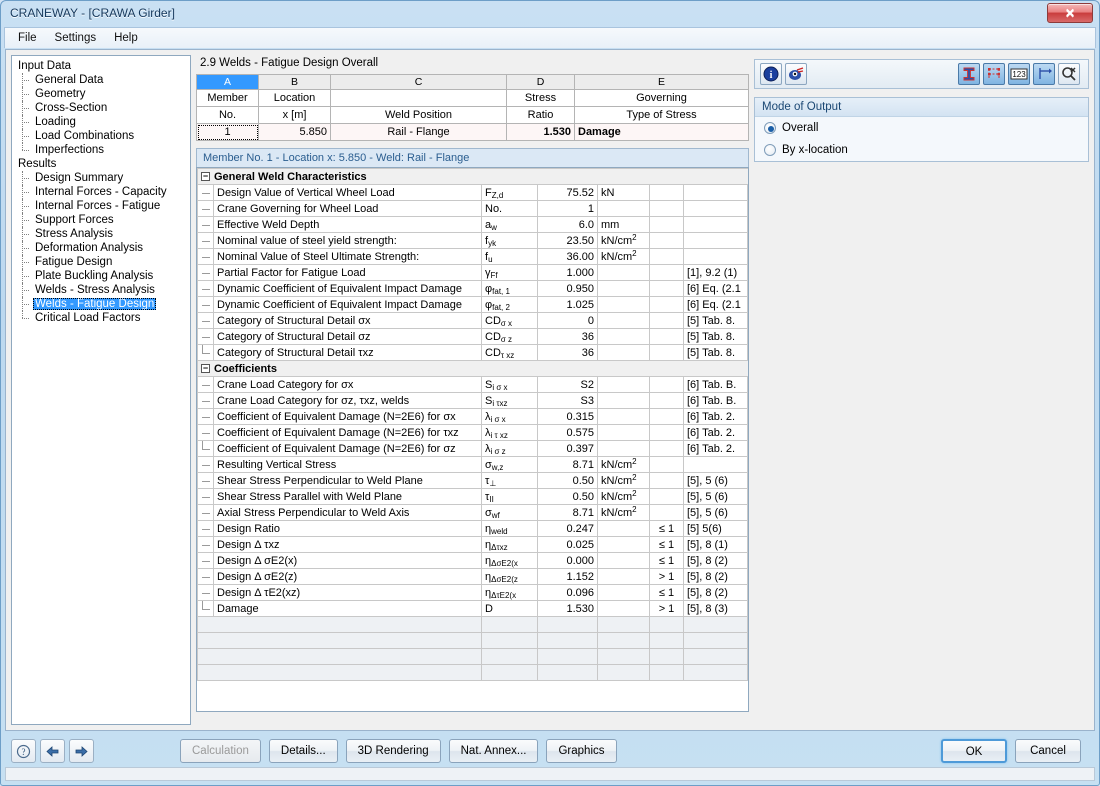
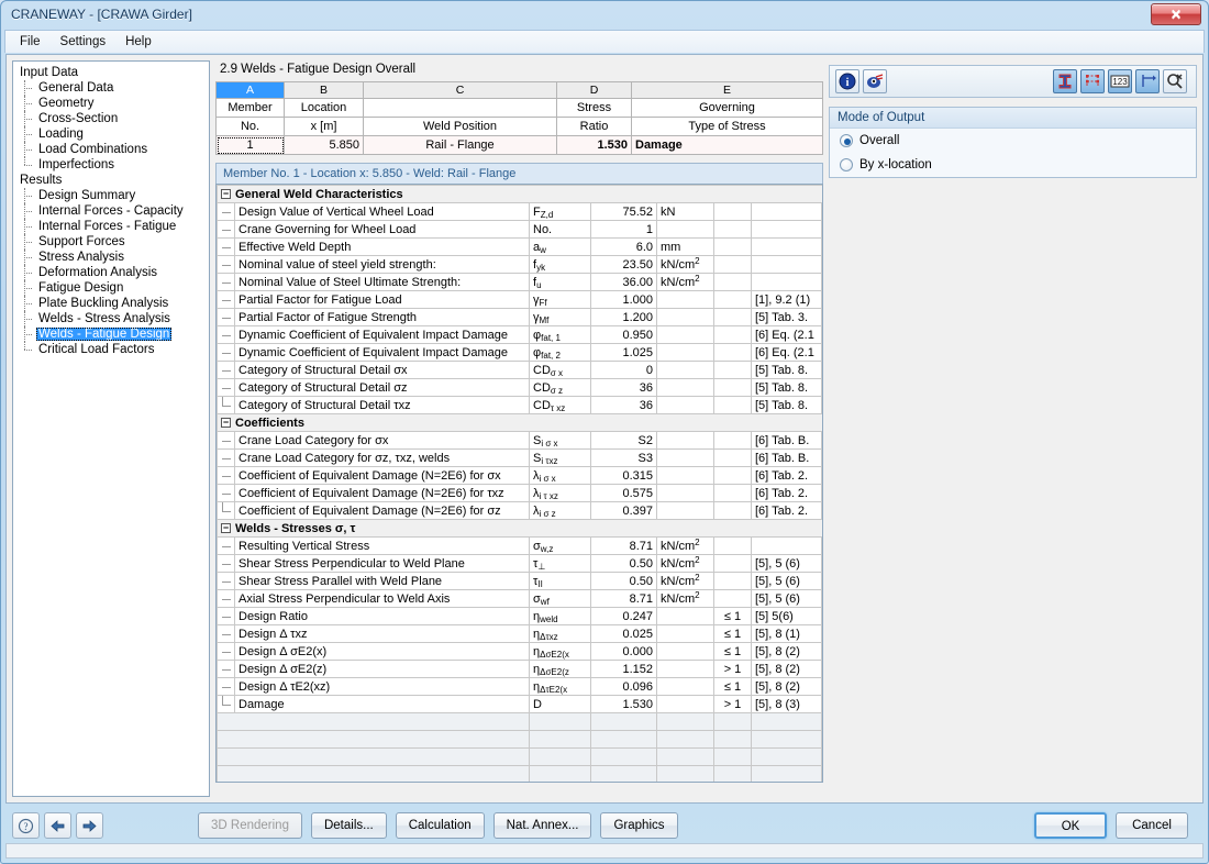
  CRANEWAY - [CRAWA Girder]
  ✕
  File
  Settings
  Help
  Input Data
  General Data
  Geometry
  Cross-Section
  Loading
  Load Combinations
  Imperfections
  Results
  Design Summary
  Internal Forces - Capacity
  Internal Forces - Fatigue
  Support Forces
  Stress Analysis
  Deformation Analysis
  Fatigue Design
  Plate Buckling Analysis
  Welds - Stress Analysis
  Welds - Fatigue Design
  Critical Load Factors
  2.9 Welds - Fatigue Design Overall
  A	B	C	D	E
  Member	Location		Stress	Governing
  No.	x [m]	Weld Position	Ratio	Type of Stress
  1	5.850	Rail - Flange	1.530	Damage
  Member No. 1 - Location x: 5.850 - Weld: Rail - Flange
  − General Weld Characteristics
  	Design Value of Vertical Wheel Load	FZ,d	75.52	kN
  	Crane Governing for Wheel Load	No.	1
  	Effective Weld Depth	aw	6.0	mm
  	Nominal value of steel yield strength:	fyk	23.50	kN/cm2
  	Nominal Value of Steel Ultimate Strength:	fu	36.00	kN/cm2
  	Partial Factor for Fatigue Load	γFf	1.000			[1], 9.2 (1)
+ 	Partial Factor of Fatigue Strength	γMf	1.200			[5] Tab. 3.
  	Dynamic Coefficient of Equivalent Impact Damage	φfat, 1	0.950			[6] Eq. (2.1
  	Dynamic Coefficient of Equivalent Impact Damage	φfat, 2	1.025			[6] Eq. (2.1
  	Category of Structural Detail σx	CDσ x	0			[5] Tab. 8.
  	Category of Structural Detail σz	CDσ z	36			[5] Tab. 8.
  	Category of Structural Detail τxz	CDτ xz	36			[5] Tab. 8.
  − Coefficients
  	Crane Load Category for σx	Si σ x	S2			[6] Tab. B.
  	Crane Load Category for σz, τxz, welds	Si τxz	S3			[6] Tab. B.
  	Coefficient of Equivalent Damage (N=2E6) for σx	λi σ x	0.315			[6] Tab. 2.
  	Coefficient of Equivalent Damage (N=2E6) for τxz	λi τ xz	0.575			[6] Tab. 2.
  	Coefficient of Equivalent Damage (N=2E6) for σz	λi σ z	0.397			[6] Tab. 2.
+ − Welds - Stresses σ, τ
  	Resulting Vertical Stress	σw,z	8.71	kN/cm2
  	Shear Stress Perpendicular to Weld Plane	τ⊥	0.50	kN/cm2		[5], 5 (6)
  	Shear Stress Parallel with Weld Plane	τII	0.50	kN/cm2		[5], 5 (6)
  	Axial Stress Perpendicular to Weld Axis	σwf	8.71	kN/cm2		[5], 5 (6)
  	Design Ratio	ηweld	0.247		≤ 1	[5] 5(6)
  	Design Δ τxz	ηΔτxz	0.025		≤ 1	[5], 8 (1)
  	Design Δ σE2(x)	ηΔσE2(x	0.000		≤ 1	[5], 8 (2)
  	Design Δ σE2(z)	ηΔσE2(z	1.152		> 1	[5], 8 (2)
  	Design Δ τE2(xz)	ηΔτE2(x	0.096		≤ 1	[5], 8 (2)
  	Damage	D	1.530		> 1	[5], 8 (3)
  i
  123
  Mode of Output
  Overall
  By x-location
  ?
- Calculation
+ 3D Rendering
  Details...
- 3D Rendering
+ Calculation
  Nat. Annex...
  Graphics
  OK
  Cancel
